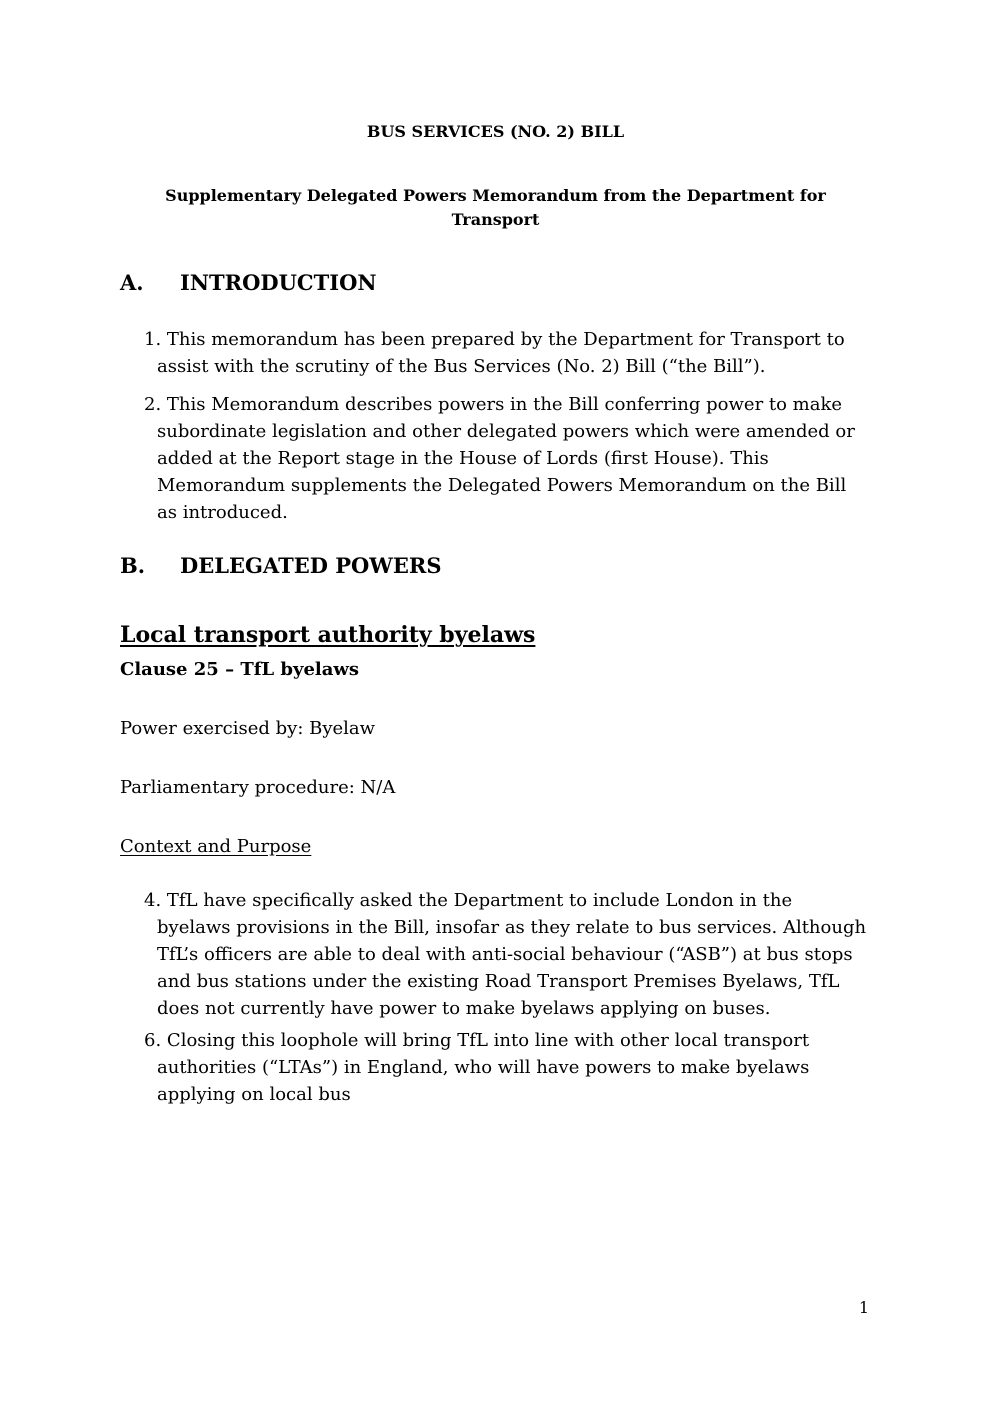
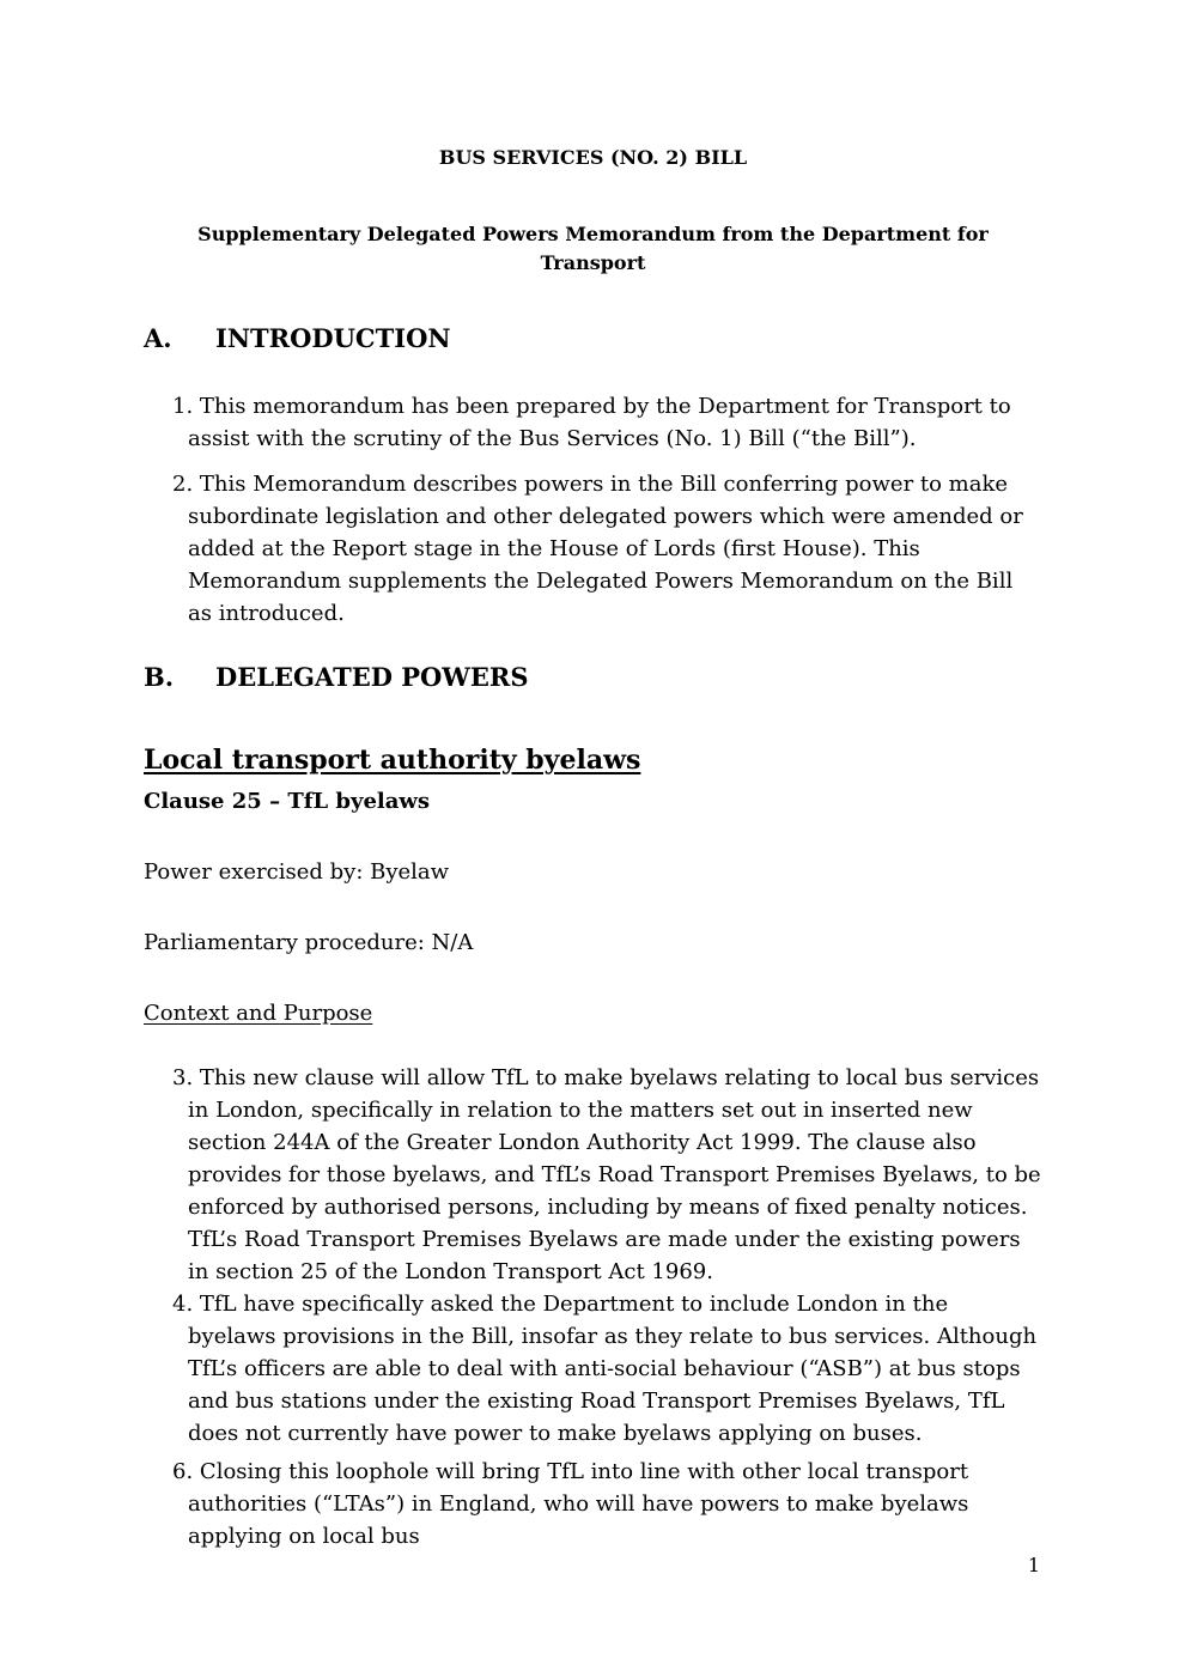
  BUS SERVICES (NO. 2) BILL
  Supplementary Delegated Powers Memorandum from the Department for Transport
  A. INTRODUCTION
- 1. This memorandum has been prepared by the Department for Transport to assist with the scrutiny of the Bus Services (No. 2) Bill (“the Bill”).
+ 1. This memorandum has been prepared by the Department for Transport to assist with the scrutiny of the Bus Services (No. 1) Bill (“the Bill”).
  2. This Memorandum describes powers in the Bill conferring power to make subordinate legislation and other delegated powers which were amended or added at the Report stage in the House of Lords (first House). This Memorandum supplements the Delegated Powers Memorandum on the Bill as introduced.
  B. DELEGATED POWERS
  Local transport authority byelaws
  Clause 25 – TfL byelaws
  Power exercised by: Byelaw
  Parliamentary procedure: N/A
  Context and Purpose
+ 3. This new clause will allow TfL to make byelaws relating to local bus services in London, specifically in relation to the matters set out in inserted new section 244A of the Greater London Authority Act 1999. The clause also provides for those byelaws, and TfL’s Road Transport Premises Byelaws, to be enforced by authorised persons, including by means of fixed penalty notices. TfL’s Road Transport Premises Byelaws are made under the existing powers in section 25 of the London Transport Act 1969.
  4. TfL have specifically asked the Department to include London in the byelaws provisions in the Bill, insofar as they relate to bus services. Although TfL’s officers are able to deal with anti-social behaviour (“ASB”) at bus stops and bus stations under the existing Road Transport Premises Byelaws, TfL does not currently have power to make byelaws applying on buses.
  6. Closing this loophole will bring TfL into line with other local transport authorities (“LTAs”) in England, who will have powers to make byelaws applying on local bus
  1
